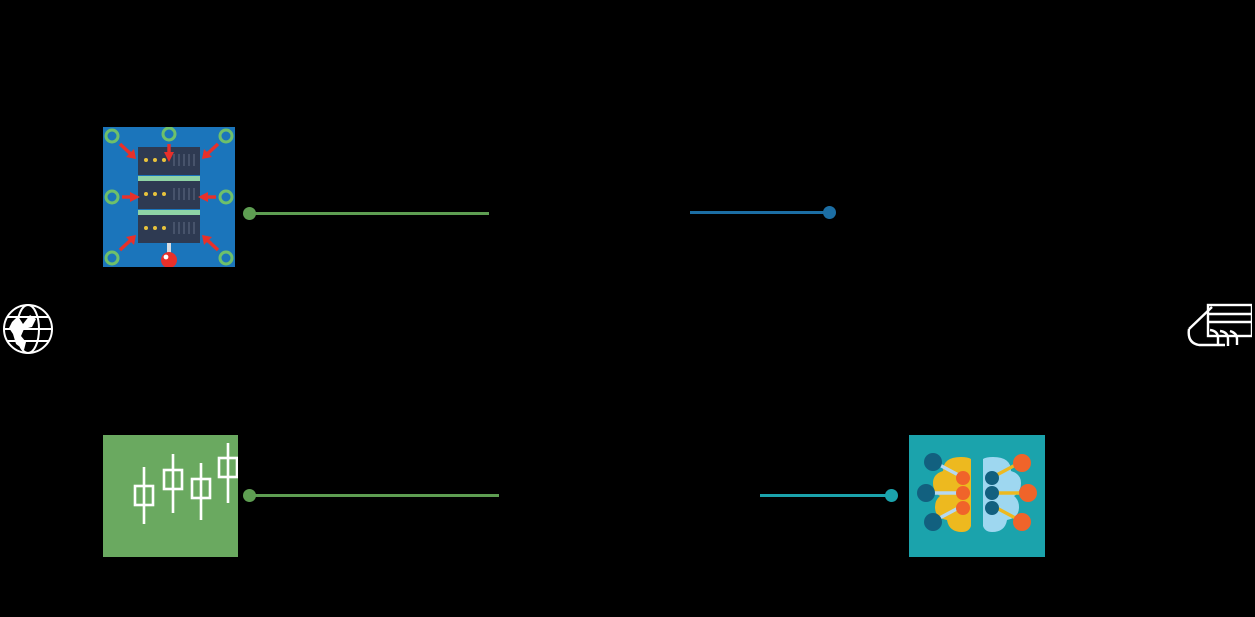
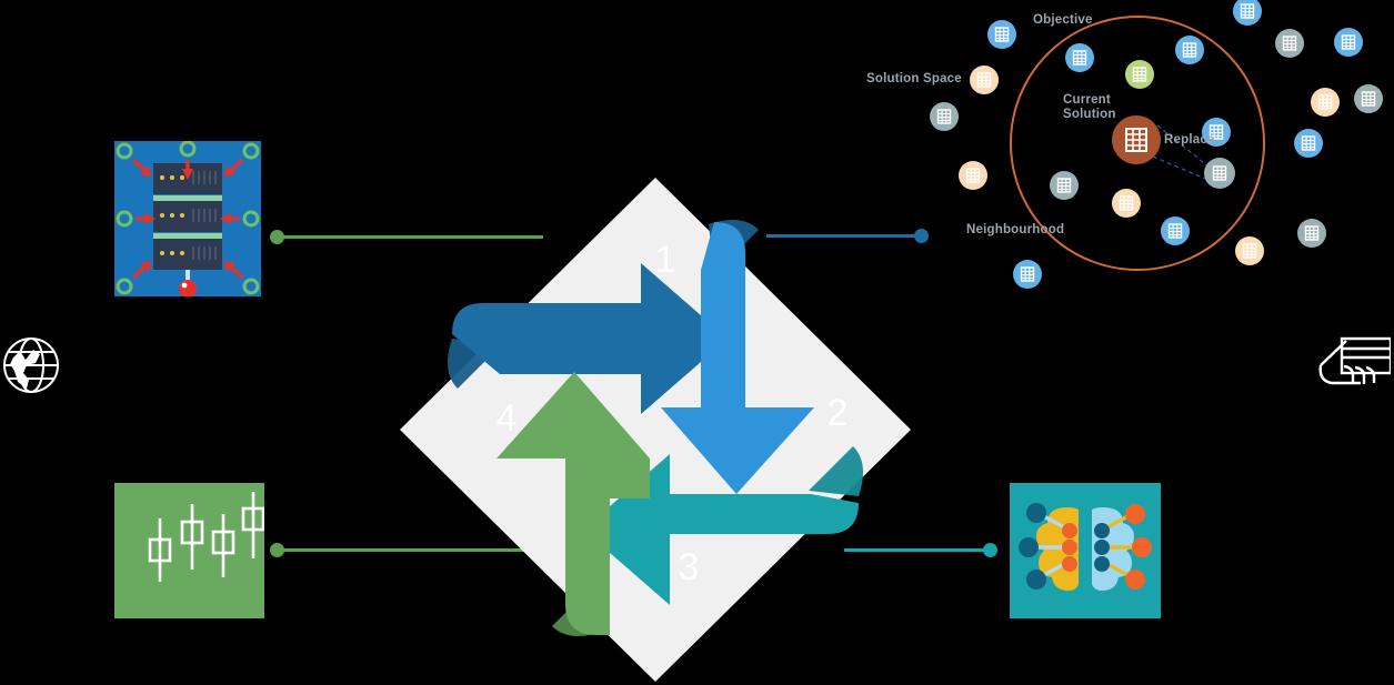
+ 1
+ 4
+ Objective
+ Solution Space
+ Current
+ Solution
+ Replace
+ Neighbourhood
